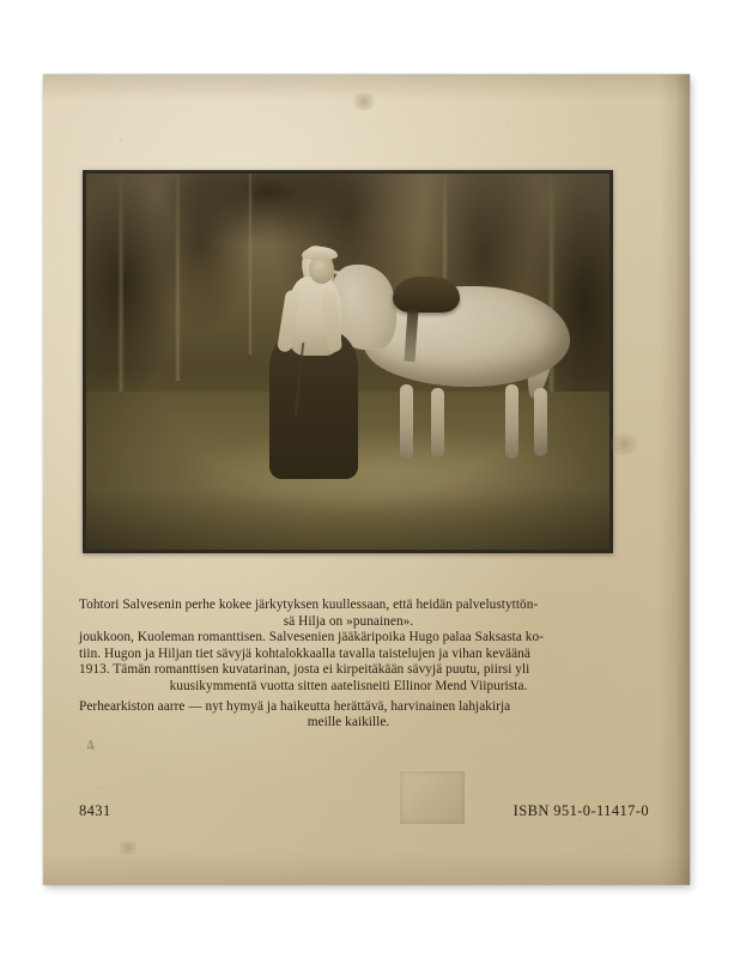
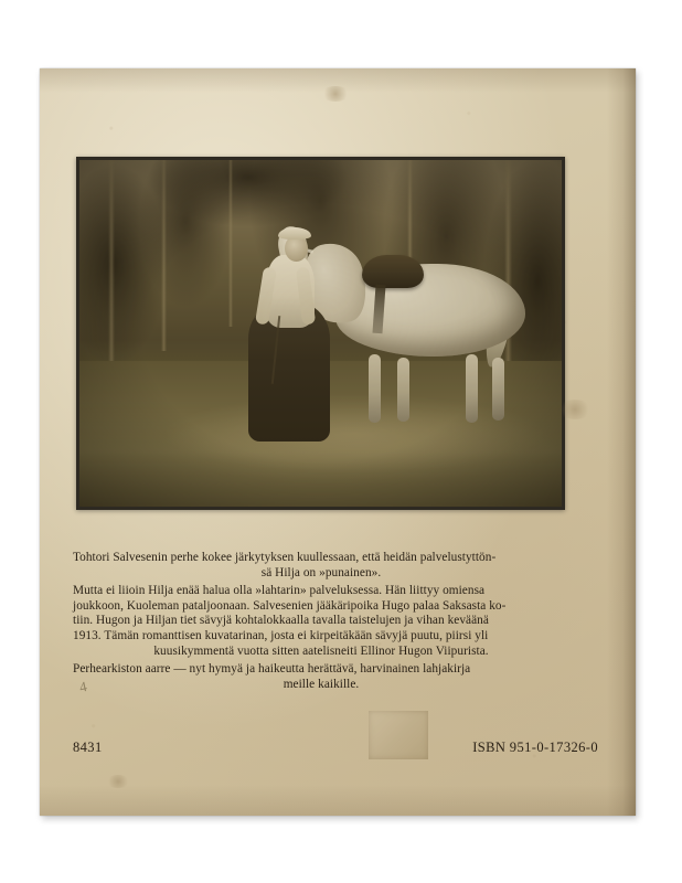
  Tohtori Salvesenin perhe kokee järkytyksen kuullessaan, että heidän palvelustyttön-
  sä Hilja on »punainen».
+ Mutta ei liioin Hilja enää halua olla »lahtarin» palveluksessa. Hän liittyy omiensa
- joukkoon, Kuoleman romanttisen. Salvesenien jääkäripoika Hugo palaa Saksasta ko-
+ joukkoon, Kuoleman pataljoonaan. Salvesenien jääkäripoika Hugo palaa Saksasta ko-
  tiin. Hugon ja Hiljan tiet sävyjä kohtalokkaalla tavalla taistelujen ja vihan keväänä
  1913. Tämän romanttisen kuvatarinan, josta ei kirpeitäkään sävyjä puutu, piirsi yli
- kuusikymmentä vuotta sitten aatelisneiti Ellinor Mend Viipurista.
+ kuusikymmentä vuotta sitten aatelisneiti Ellinor Hugon Viipurista.
  Perhearkiston aarre — nyt hymyä ja haikeutta herättävä, harvinainen lahjakirja
  meille kaikille.
  8431
- ISBN 951-0-11417-0
+ ISBN 951-0-17326-0
